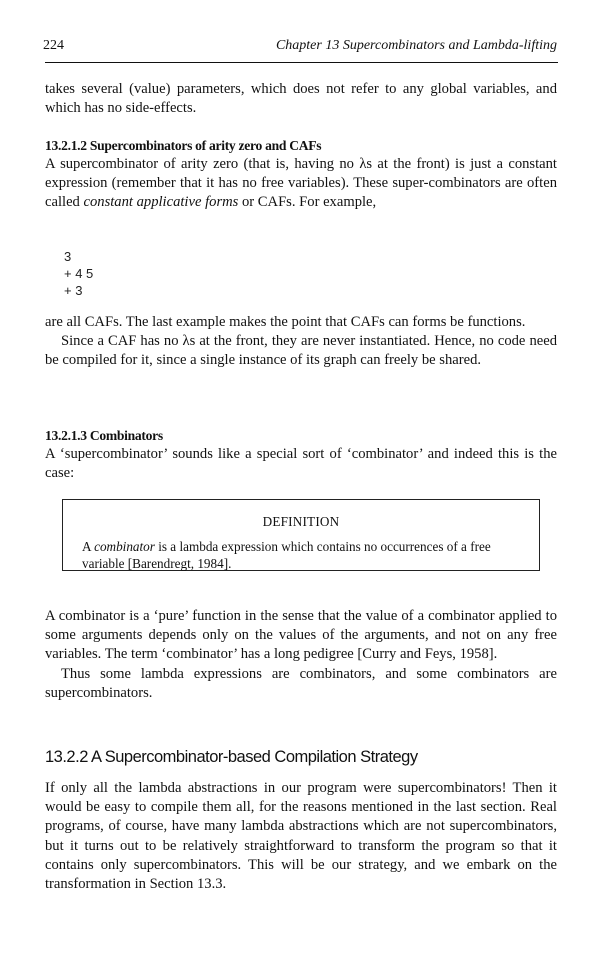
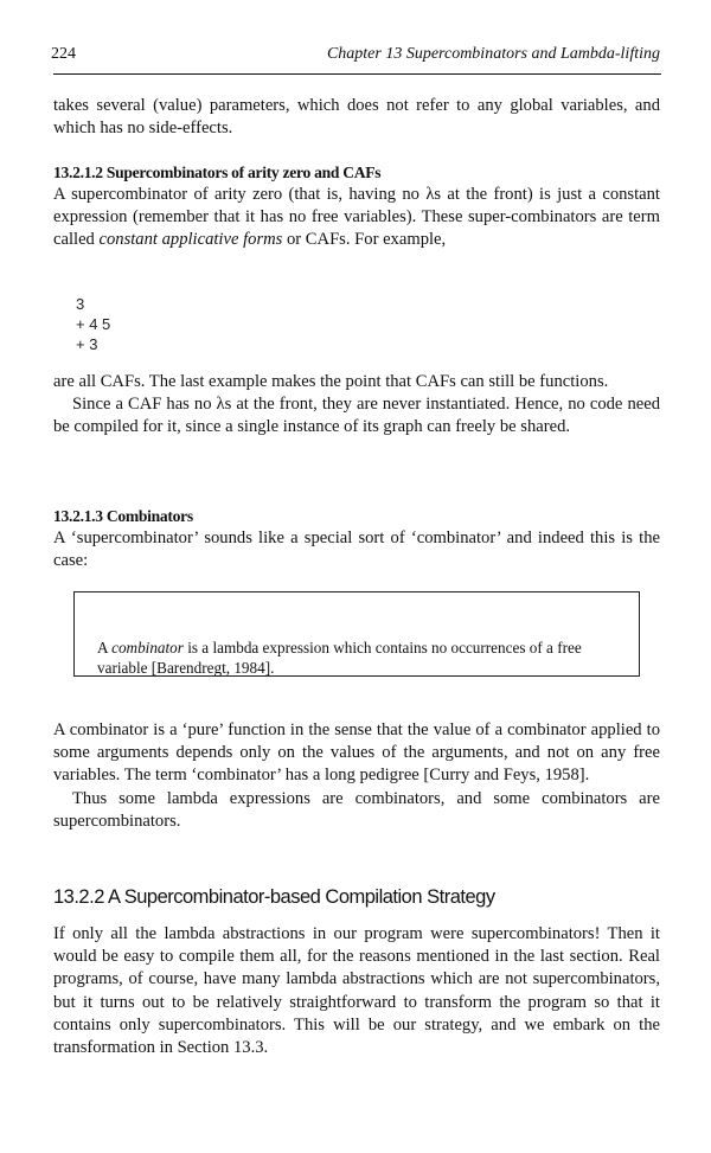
  224
  Chapter 13 Supercombinators and Lambda-lifting
  takes several (value) parameters, which does not refer to any global variables, and which has no side-effects.
  13.2.1.2 Supercombinators of arity zero and CAFs
- A supercombinator of arity zero (that is, having no λs at the front) is just a constant expression (remember that it has no free variables). These super-combinators are often called constant applicative forms or CAFs. For example,
+ A supercombinator of arity zero (that is, having no λs at the front) is just a constant expression (remember that it has no free variables). These super-combinators are term called constant applicative forms or CAFs. For example,
  3
  + 4 5
  + 3
- are all CAFs. The last example makes the point that CAFs can forms be functions.
+ are all CAFs. The last example makes the point that CAFs can still be functions.
  Since a CAF has no λs at the front, they are never instantiated. Hence, no code need be compiled for it, since a single instance of its graph can freely be shared.
  13.2.1.3 Combinators
  A ‘supercombinator’ sounds like a special sort of ‘combinator’ and indeed this is the case:
- DEFINITION
  A combinator is a lambda expression which contains no occurrences of a free variable [Barendregt, 1984].
  A combinator is a ‘pure’ function in the sense that the value of a combinator applied to some arguments depends only on the values of the arguments, and not on any free variables. The term ‘combinator’ has a long pedigree [Curry and Feys, 1958].
  Thus some lambda expressions are combinators, and some combinators are supercombinators.
  13.2.2 A Supercombinator-based Compilation Strategy
  If only all the lambda abstractions in our program were supercombinators! Then it would be easy to compile them all, for the reasons mentioned in the last section. Real programs, of course, have many lambda abstractions which are not supercombinators, but it turns out to be relatively straightforward to transform the program so that it contains only supercombinators. This will be our strategy, and we embark on the transformation in Section 13.3.
